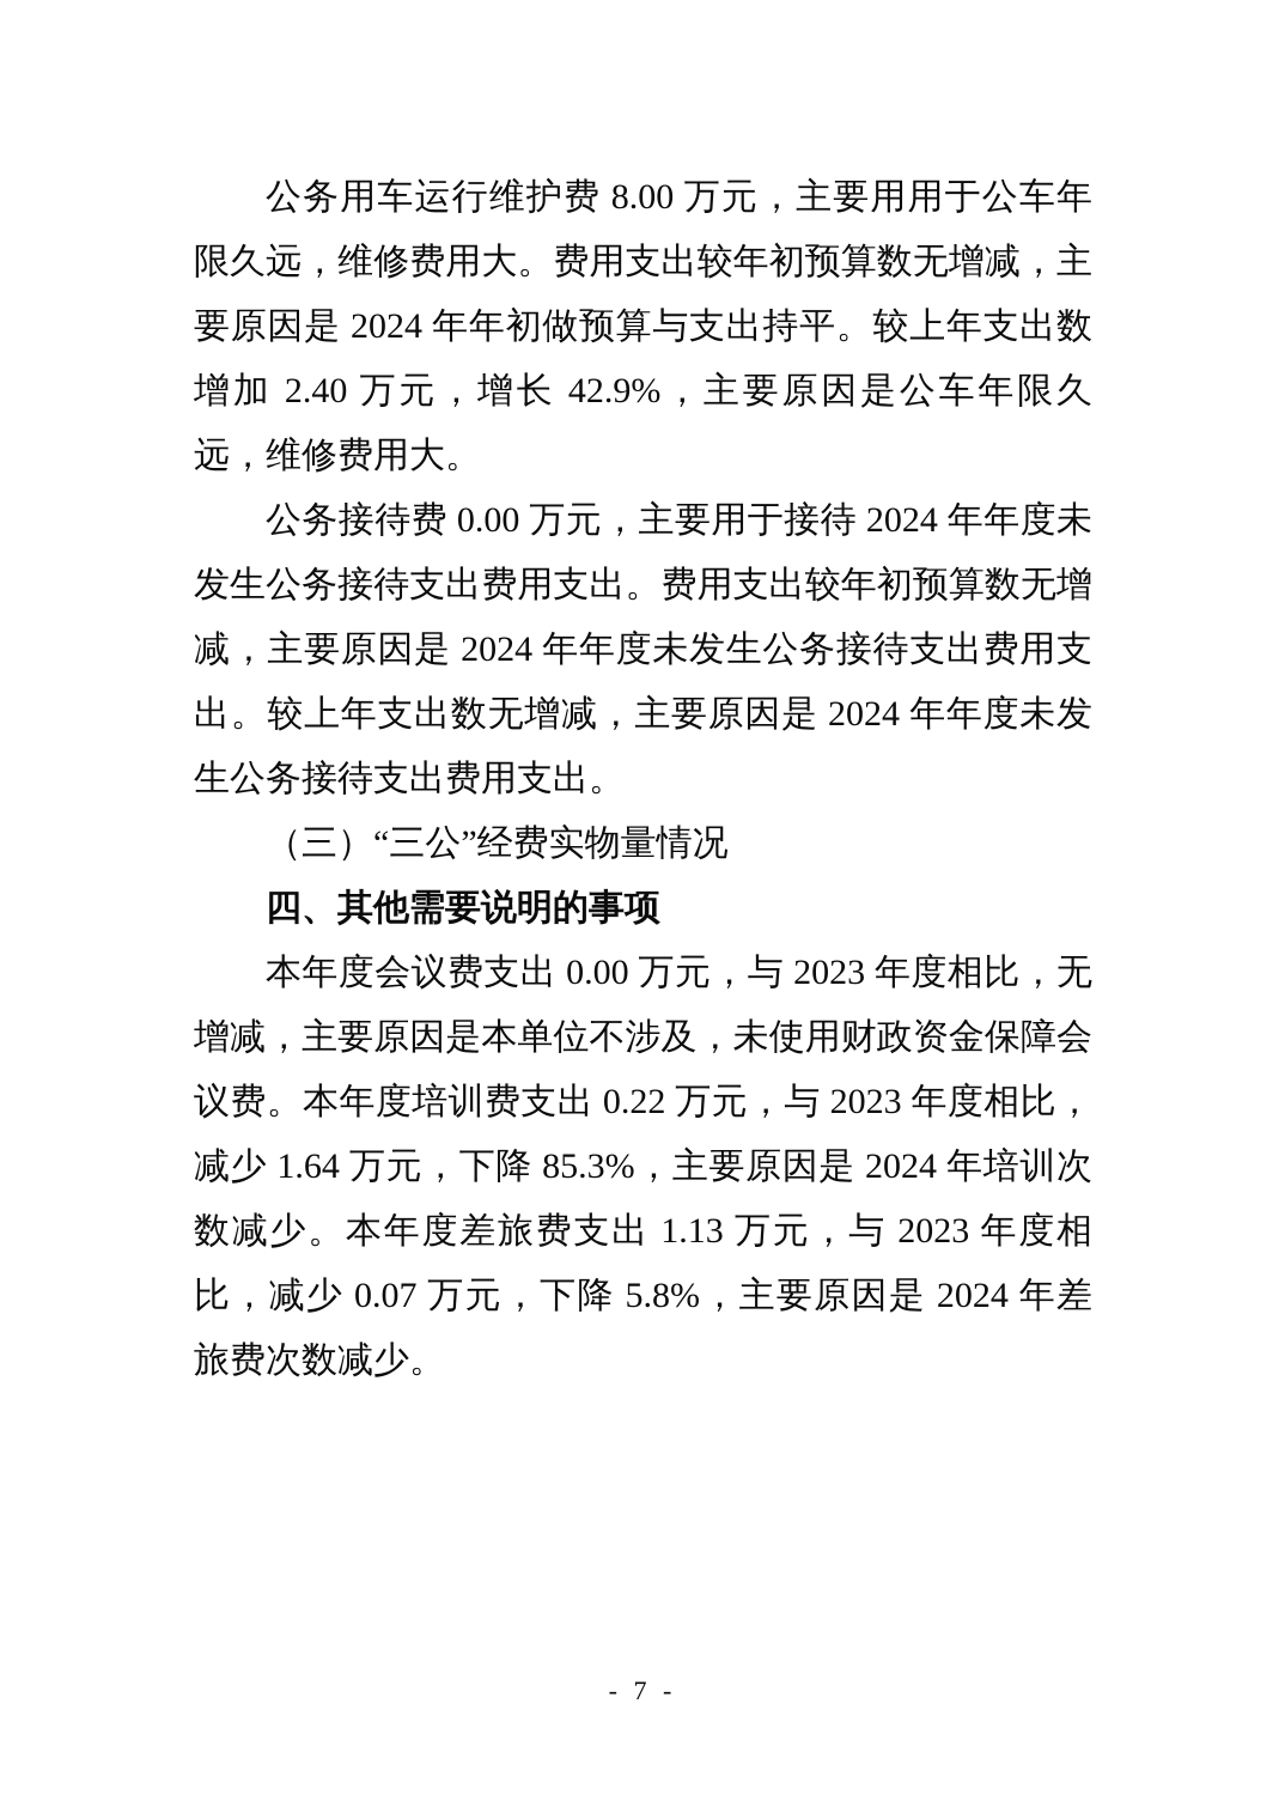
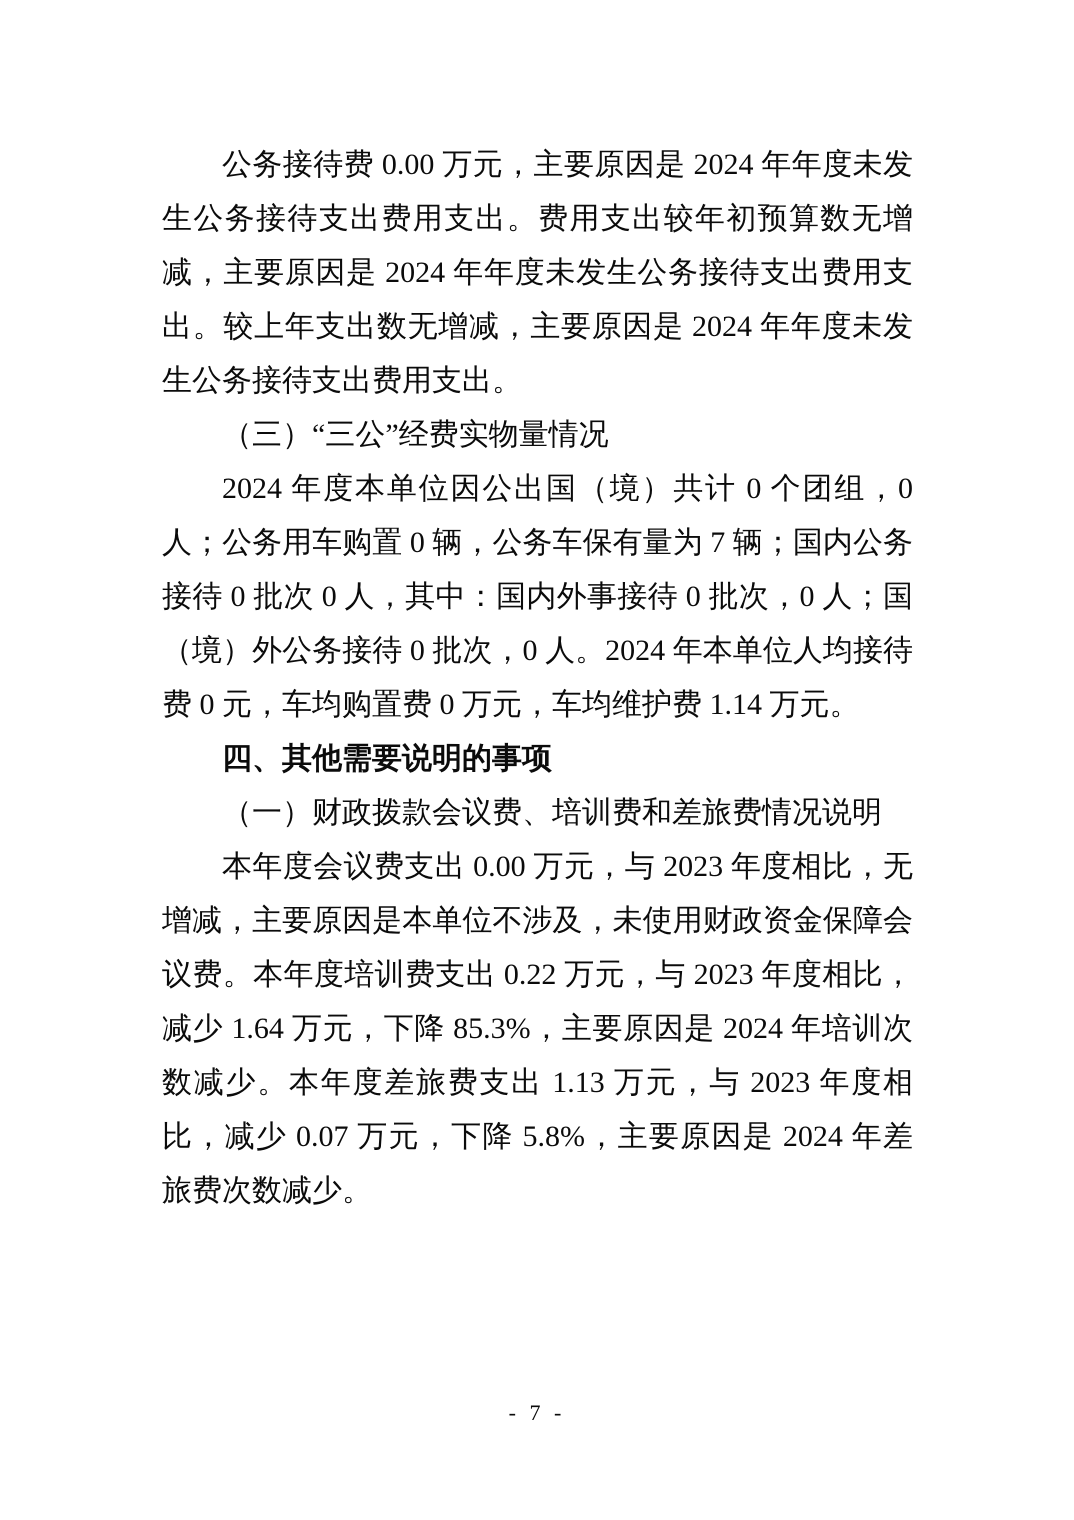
- 公务用车运行维护费 8.00 万元，主要用用于公车年限久远，维修费用大。费用支出较年初预算数无增减，主要原因是 2024 年年初做预算与支出持平。较上年支出数增加 2.40 万元，增长 42.9%，主要原因是公车年限久远，维修费用大。
- 公务接待费 0.00 万元，主要用于接待 2024 年年度未发生公务接待支出费用支出。费用支出较年初预算数无增减，主要原因是 2024 年年度未发生公务接待支出费用支出。较上年支出数无增减，主要原因是 2024 年年度未发生公务接待支出费用支出。
+ 公务接待费 0.00 万元，主要原因是 2024 年年度未发生公务接待支出费用支出。费用支出较年初预算数无增减，主要原因是 2024 年年度未发生公务接待支出费用支出。较上年支出数无增减，主要原因是 2024 年年度未发生公务接待支出费用支出。
  （三）“三公”经费实物量情况
+ 2024 年度本单位因公出国（境）共计 0 个团组，0 人；公务用车购置 0 辆，公务车保有量为 7 辆；国内公务接待 0 批次 0 人，其中：国内外事接待 0 批次，0 人；国（境）外公务接待 0 批次，0 人。2024 年本单位人均接待费 0 元，车均购置费 0 万元，车均维护费 1.14 万元。
  四、其他需要说明的事项
+ （一）财政拨款会议费、培训费和差旅费情况说明
  本年度会议费支出 0.00 万元，与 2023 年度相比，无增减，主要原因是本单位不涉及，未使用财政资金保障会议费。本年度培训费支出 0.22 万元，与 2023 年度相比，减少 1.64 万元，下降 85.3%，主要原因是 2024 年培训次数减少。本年度差旅费支出 1.13 万元，与 2023 年度相比，减少 0.07 万元，下降 5.8%，主要原因是 2024 年差旅费次数减少。
  - 7 -
